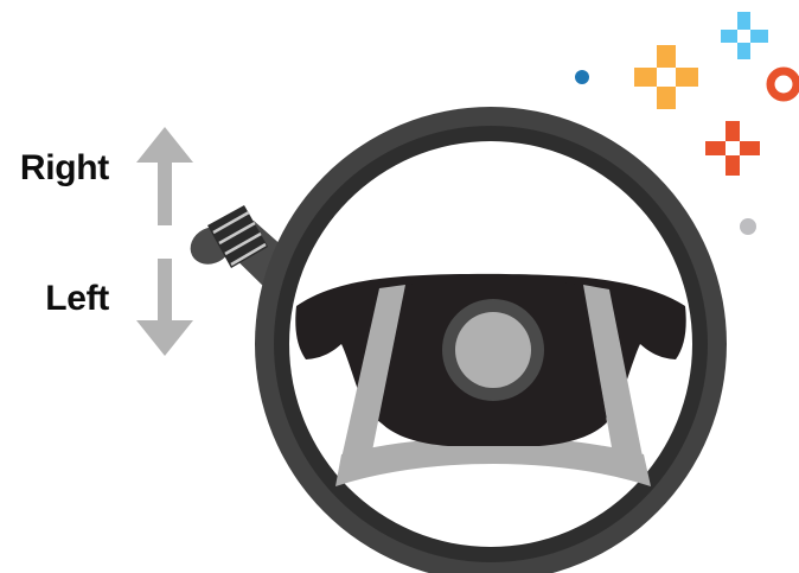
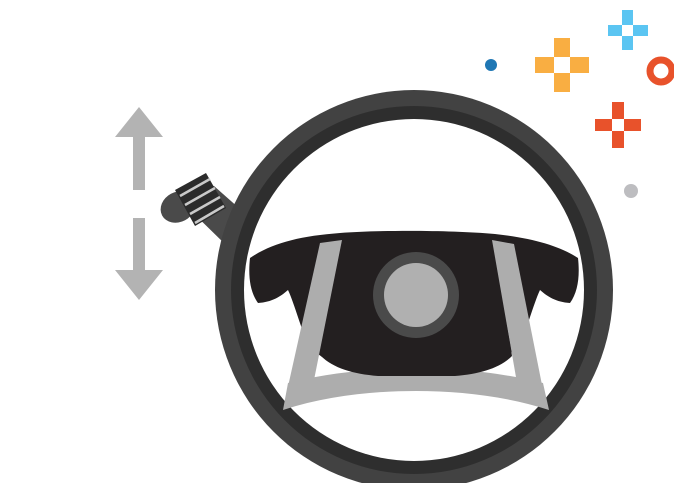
- Right
- Left
